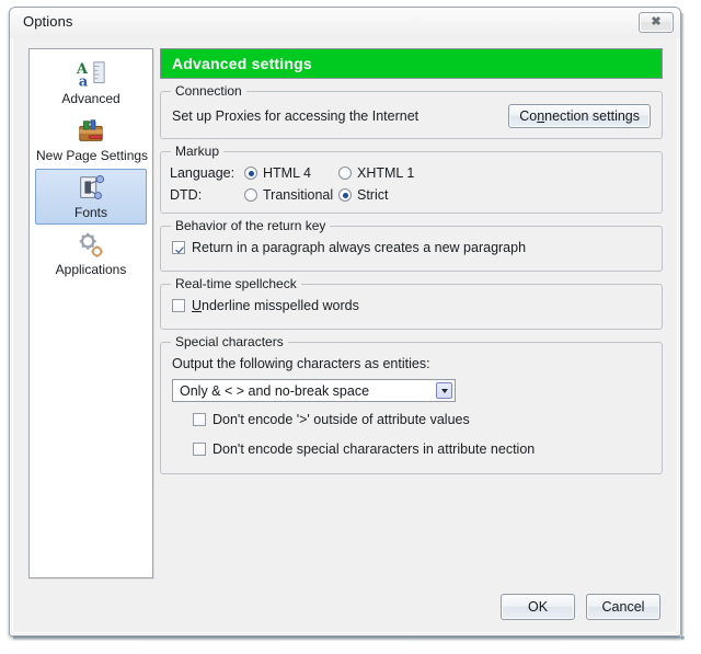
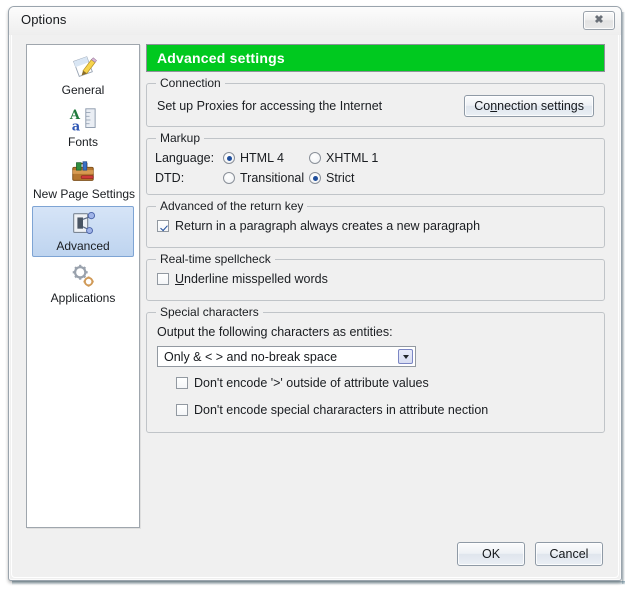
  Options
  ✖
+ General
  A
  a
- Advanced
+ Fonts
  New Page Settings
- Fonts
+ Advanced
  Applications
  Advanced settings
  Connection
  Set up Proxies for accessing the Internet
  Connection settings
  Markup
  Language:
  HTML 4
  XHTML 1
  DTD:
  Transitional
  Strict
- Behavior of the return key
+ Advanced of the return key
  Return in a paragraph always creates a new paragraph
  Real-time spellcheck
  Underline misspelled words
  Special characters
  Output the following characters as entities:
  Only & < > and no-break space
  Don't encode '>' outside of attribute values
  Don't encode special chararacters in attribute nection
  OK
  Cancel
